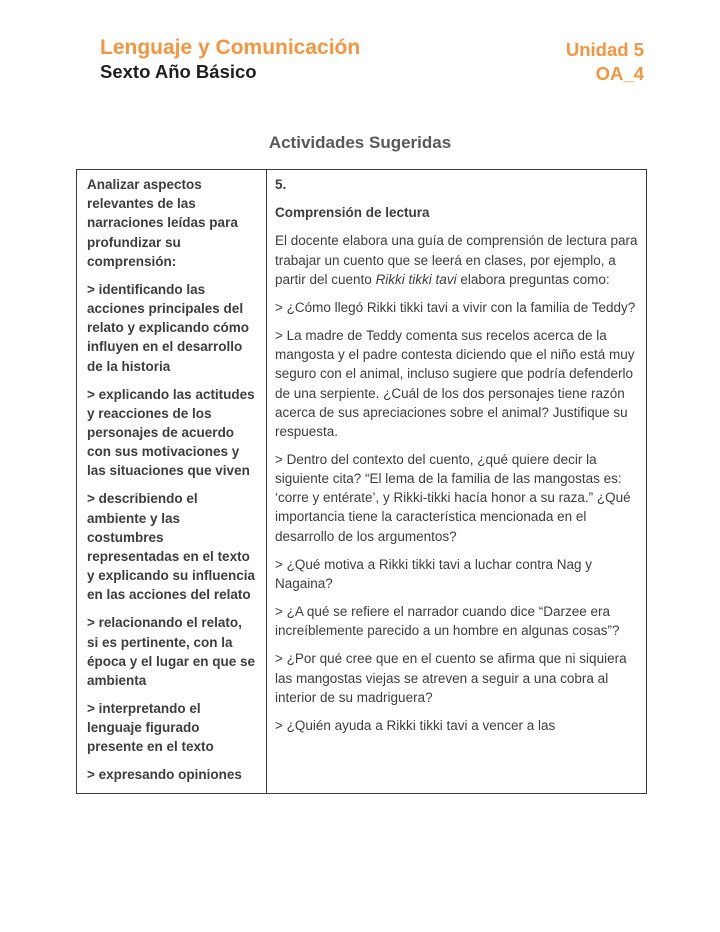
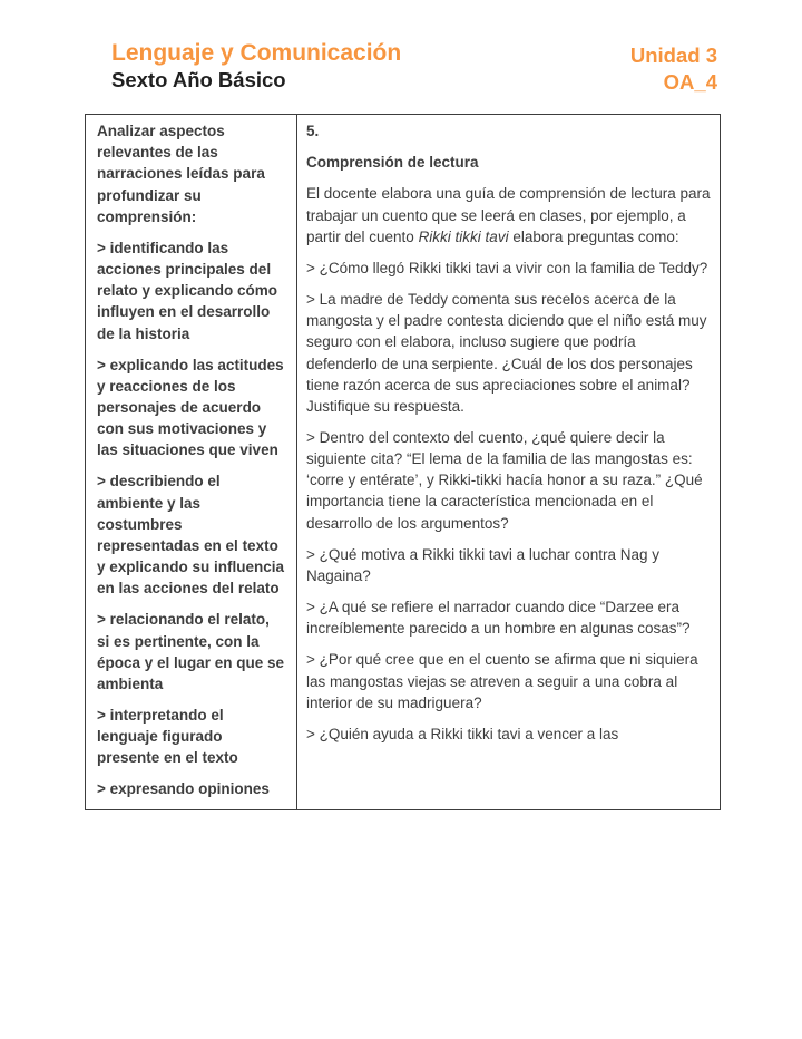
  Lenguaje y Comunicación
  Sexto Año Básico
- Unidad 5
+ Unidad 3
  OA_4
- Actividades Sugeridas
- Analizar aspectos relevantes de las narraciones leídas para profundizar su comprensión:> identificando las acciones principales del relato y explicando cómo influyen en el desarrollo de la historia> explicando las actitudes y reacciones de los personajes de acuerdo con sus motivaciones y las situaciones que viven> describiendo el ambiente y las costumbres representadas en el texto y explicando su influencia en las acciones del relato> relacionando el relato, si es pertinente, con la época y el lugar en que se ambienta> interpretando el lenguaje figurado presente en el texto> expresando opiniones	5. Comprensión de lectura El docente elabora una guía de comprensión de lectura para trabajar un cuento que se leerá en clases, por ejemplo, a partir del cuento Rikki tikki tavi elabora preguntas como:> ¿Cómo llegó Rikki tikki tavi a vivir con la familia de Teddy?> La madre de Teddy comenta sus recelos acerca de la mangosta y el padre contesta diciendo que el niño está muy seguro con el animal, incluso sugiere que podría defenderlo de una serpiente. ¿Cuál de los dos personajes tiene razón acerca de sus apreciaciones sobre el animal? Justifique su respuesta.> Dentro del contexto del cuento, ¿qué quiere decir la siguiente cita? “El lema de la familia de las mangostas es: ‘corre y entérate’, y Rikki-tikki hacía honor a su raza.” ¿Qué importancia tiene la característica mencionada en el desarrollo de los argumentos?> ¿Qué motiva a Rikki tikki tavi a luchar contra Nag y Nagaina?> ¿A qué se refiere el narrador cuando dice “Darzee era increíblemente parecido a un hombre en algunas cosas”?> ¿Por qué cree que en el cuento se afirma que ni siquiera las mangostas viejas se atreven a seguir a una cobra al interior de su madriguera?> ¿Quién ayuda a Rikki tikki tavi a vencer a las
+ Analizar aspectos relevantes de las narraciones leídas para profundizar su comprensión:> identificando las acciones principales del relato y explicando cómo influyen en el desarrollo de la historia> explicando las actitudes y reacciones de los personajes de acuerdo con sus motivaciones y las situaciones que viven> describiendo el ambiente y las costumbres representadas en el texto y explicando su influencia en las acciones del relato> relacionando el relato, si es pertinente, con la época y el lugar en que se ambienta> interpretando el lenguaje figurado presente en el texto> expresando opiniones	5. Comprensión de lectura El docente elabora una guía de comprensión de lectura para trabajar un cuento que se leerá en clases, por ejemplo, a partir del cuento Rikki tikki tavi elabora preguntas como:> ¿Cómo llegó Rikki tikki tavi a vivir con la familia de Teddy?> La madre de Teddy comenta sus recelos acerca de la mangosta y el padre contesta diciendo que el niño está muy seguro con el elabora, incluso sugiere que podría defenderlo de una serpiente. ¿Cuál de los dos personajes tiene razón acerca de sus apreciaciones sobre el animal? Justifique su respuesta.> Dentro del contexto del cuento, ¿qué quiere decir la siguiente cita? “El lema de la familia de las mangostas es: ‘corre y entérate’, y Rikki-tikki hacía honor a su raza.” ¿Qué importancia tiene la característica mencionada en el desarrollo de los argumentos?> ¿Qué motiva a Rikki tikki tavi a luchar contra Nag y Nagaina?> ¿A qué se refiere el narrador cuando dice “Darzee era increíblemente parecido a un hombre en algunas cosas”?> ¿Por qué cree que en el cuento se afirma que ni siquiera las mangostas viejas se atreven a seguir a una cobra al interior de su madriguera?> ¿Quién ayuda a Rikki tikki tavi a vencer a las
